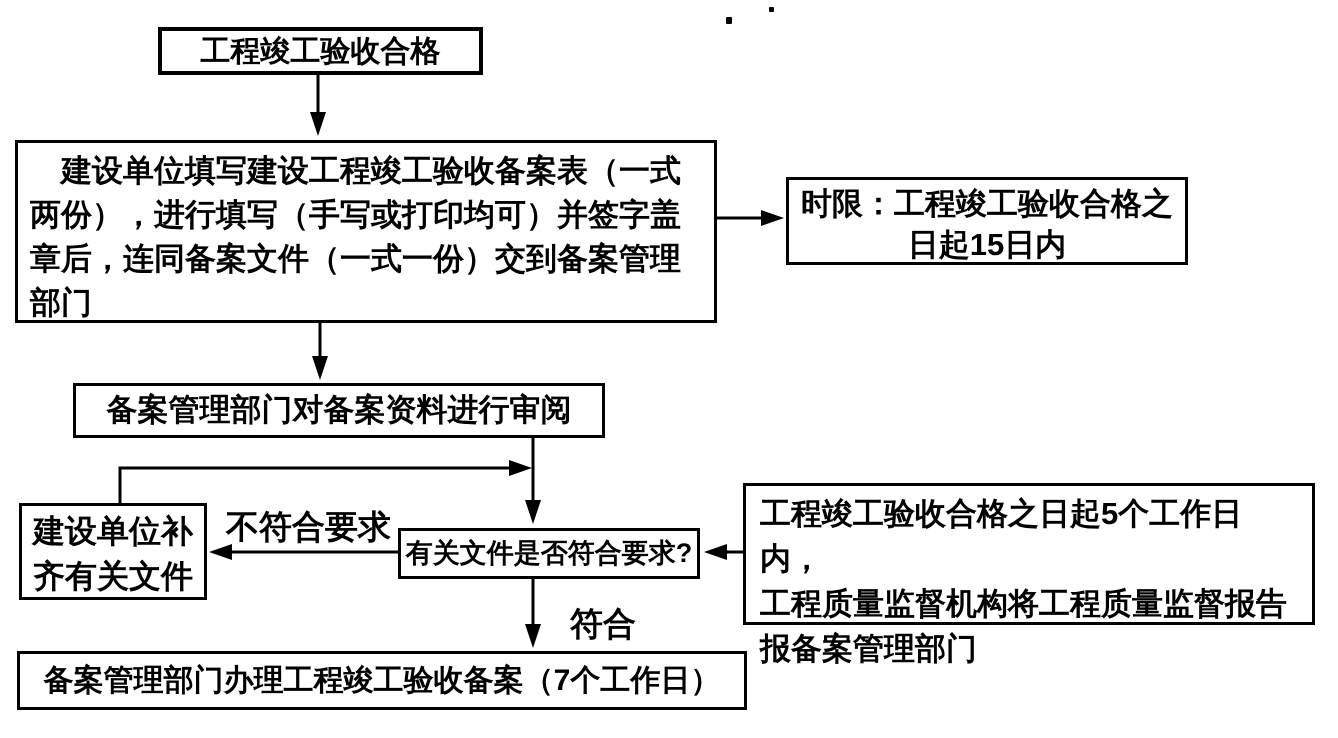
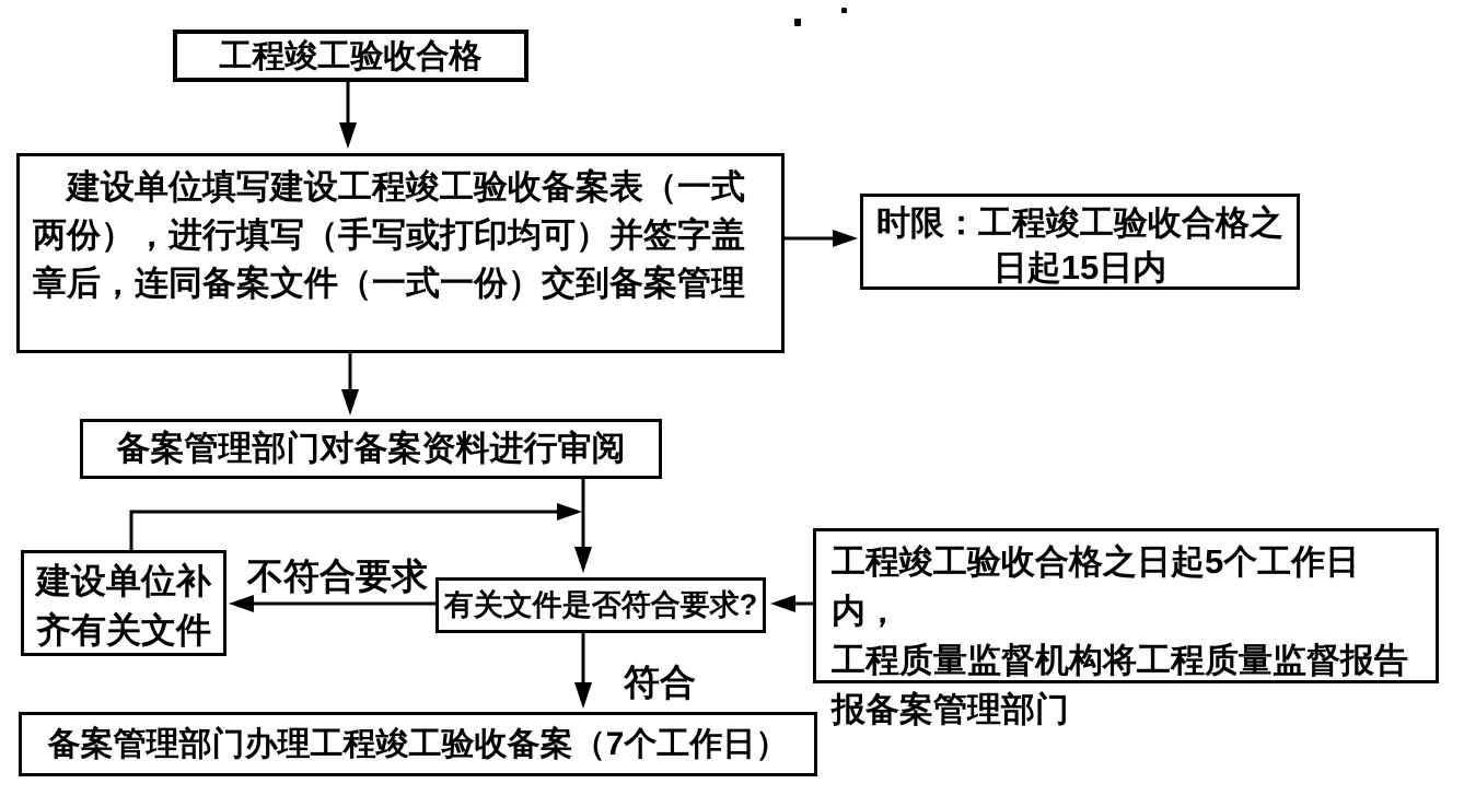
  工程竣工验收合格
  建设单位填写建设工程竣工验收备案表（一式
  两份），进行填写（手写或打印均可）并签字盖
  章后，连同备案文件（一式一份）交到备案管理
- 部门
  时限：工程竣工验收合格之
  日起15日内
  备案管理部门对备案资料进行审阅
  建设单位补
  齐有关文件
  有关文件是否符合要求?
  工程竣工验收合格之日起5个工作日内，
  工程质量监督机构将工程质量监督报告
  报备案管理部门
  备案管理部门办理工程竣工验收备案（7个工作日）
  不符合要求
  符合
